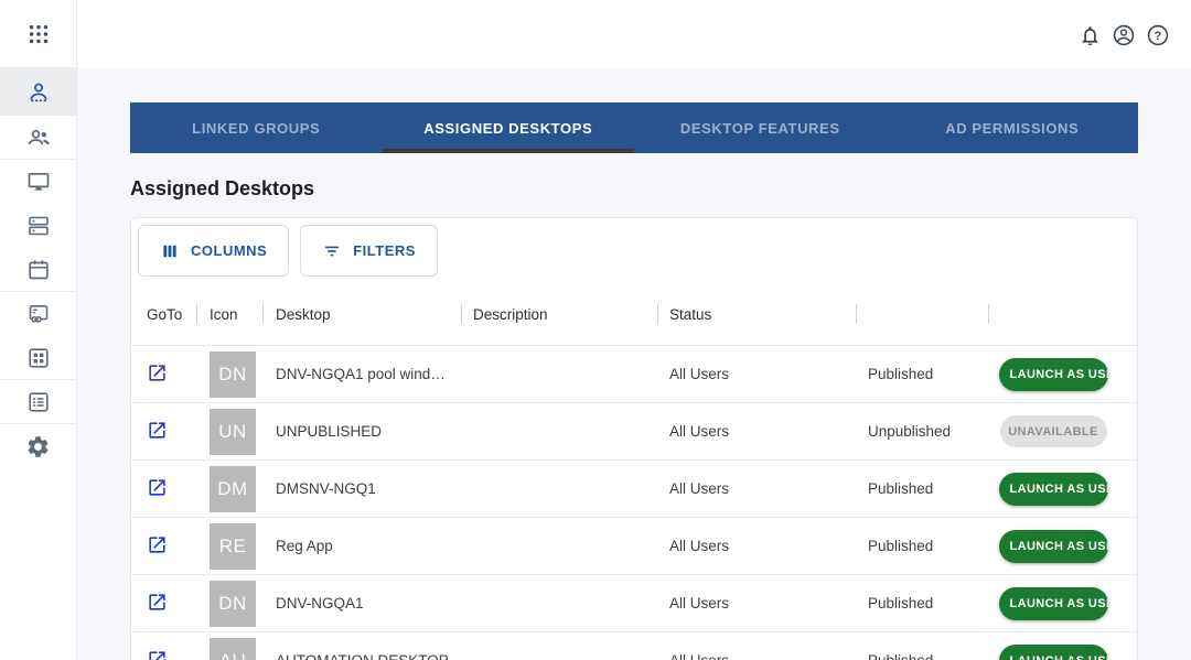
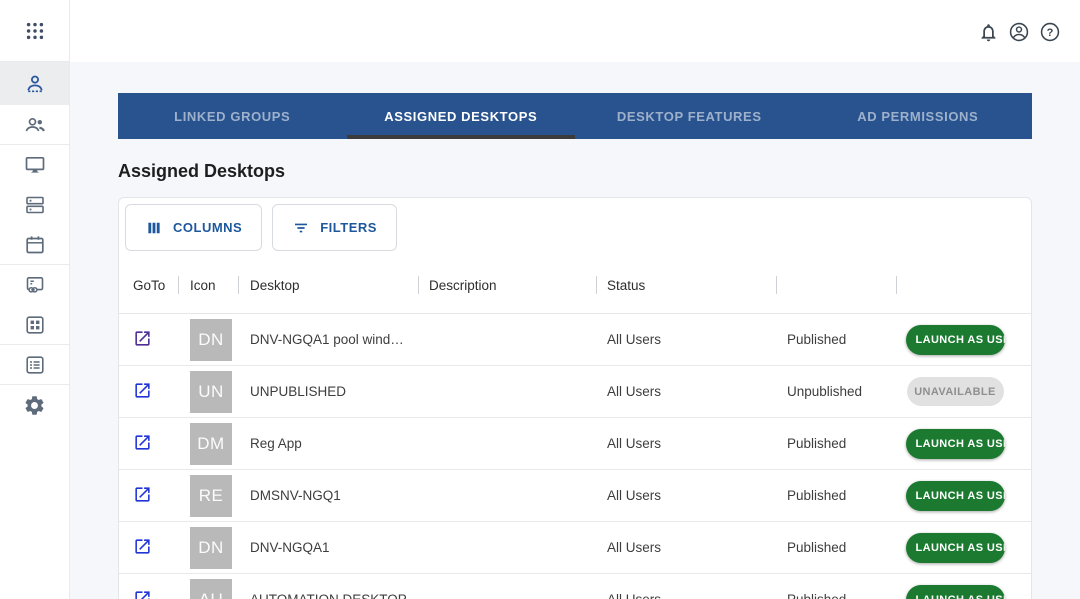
  ?
  LINKED GROUPS
  ASSIGNED DESKTOPS
  DESKTOP FEATURES
  AD PERMISSIONS
  Assigned Desktops
  COLUMNS
  FILTERS
  GoTo
  Icon
  Desktop
  Description
  Status
  DN
  DNV-NGQA1 pool wind…
  All Users
  Published
  LAUNCH AS US
  UN
  UNPUBLISHED
  All Users
  Unpublished
  UNAVAILABLE
  DM
- DMSNV-NGQ1
+ Reg App
  All Users
  Published
  LAUNCH AS US
  RE
- Reg App
+ DMSNV-NGQ1
  All Users
  Published
  LAUNCH AS US
  DN
  DNV-NGQA1
  All Users
  Published
  LAUNCH AS US
